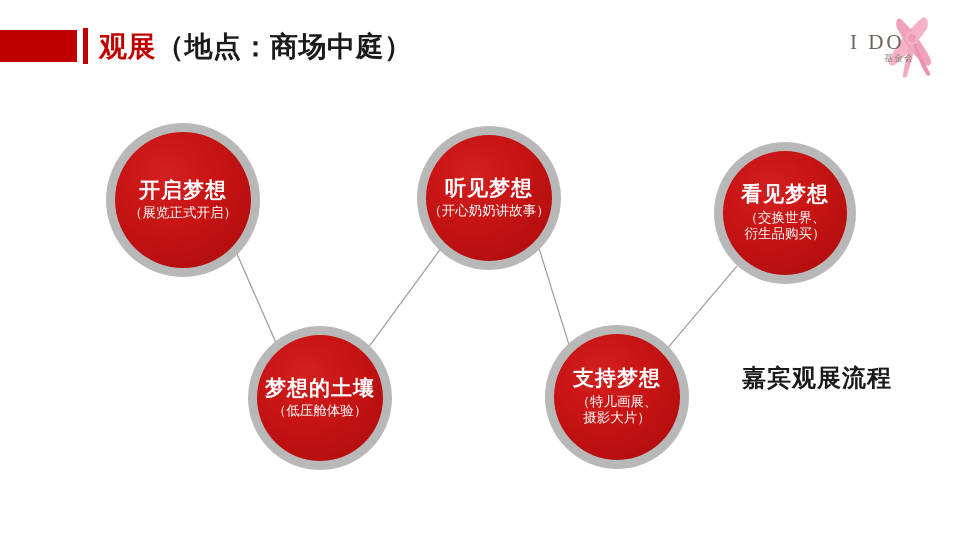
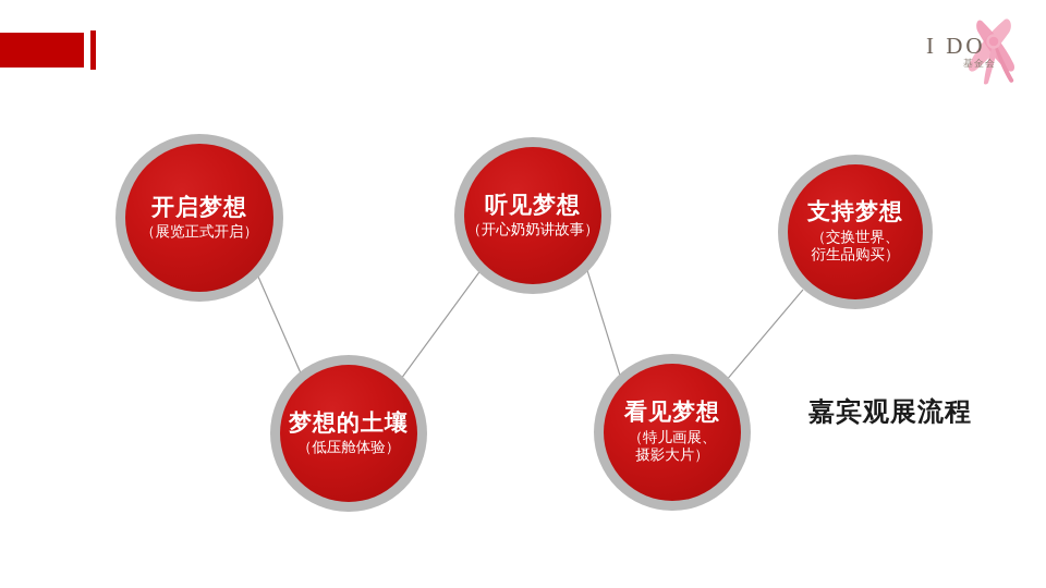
- 观展（地点：商场中庭）
  I DO
  基金会
  开启梦想
  （展览正式开启）
  梦想的土壤
  （低压舱体验）
  听见梦想
  （开心奶奶讲故事）
- 支持梦想
+ 看见梦想
  （特儿画展、
  摄影大片）
- 看见梦想
+ 支持梦想
  （交换世界、
  衍生品购买）
  嘉宾观展流程
